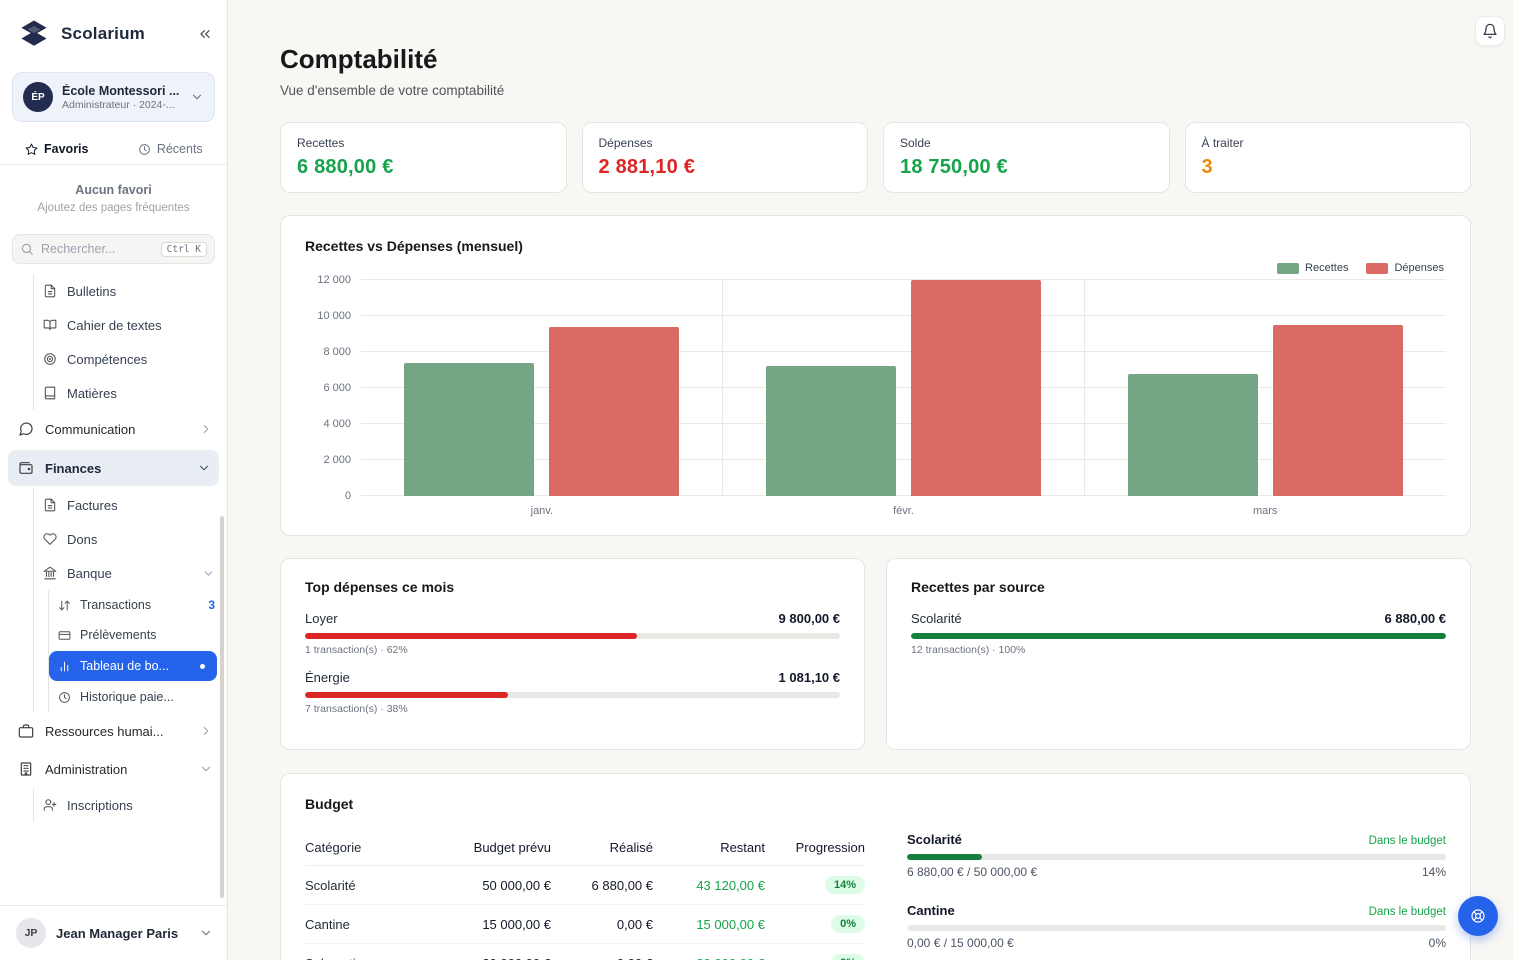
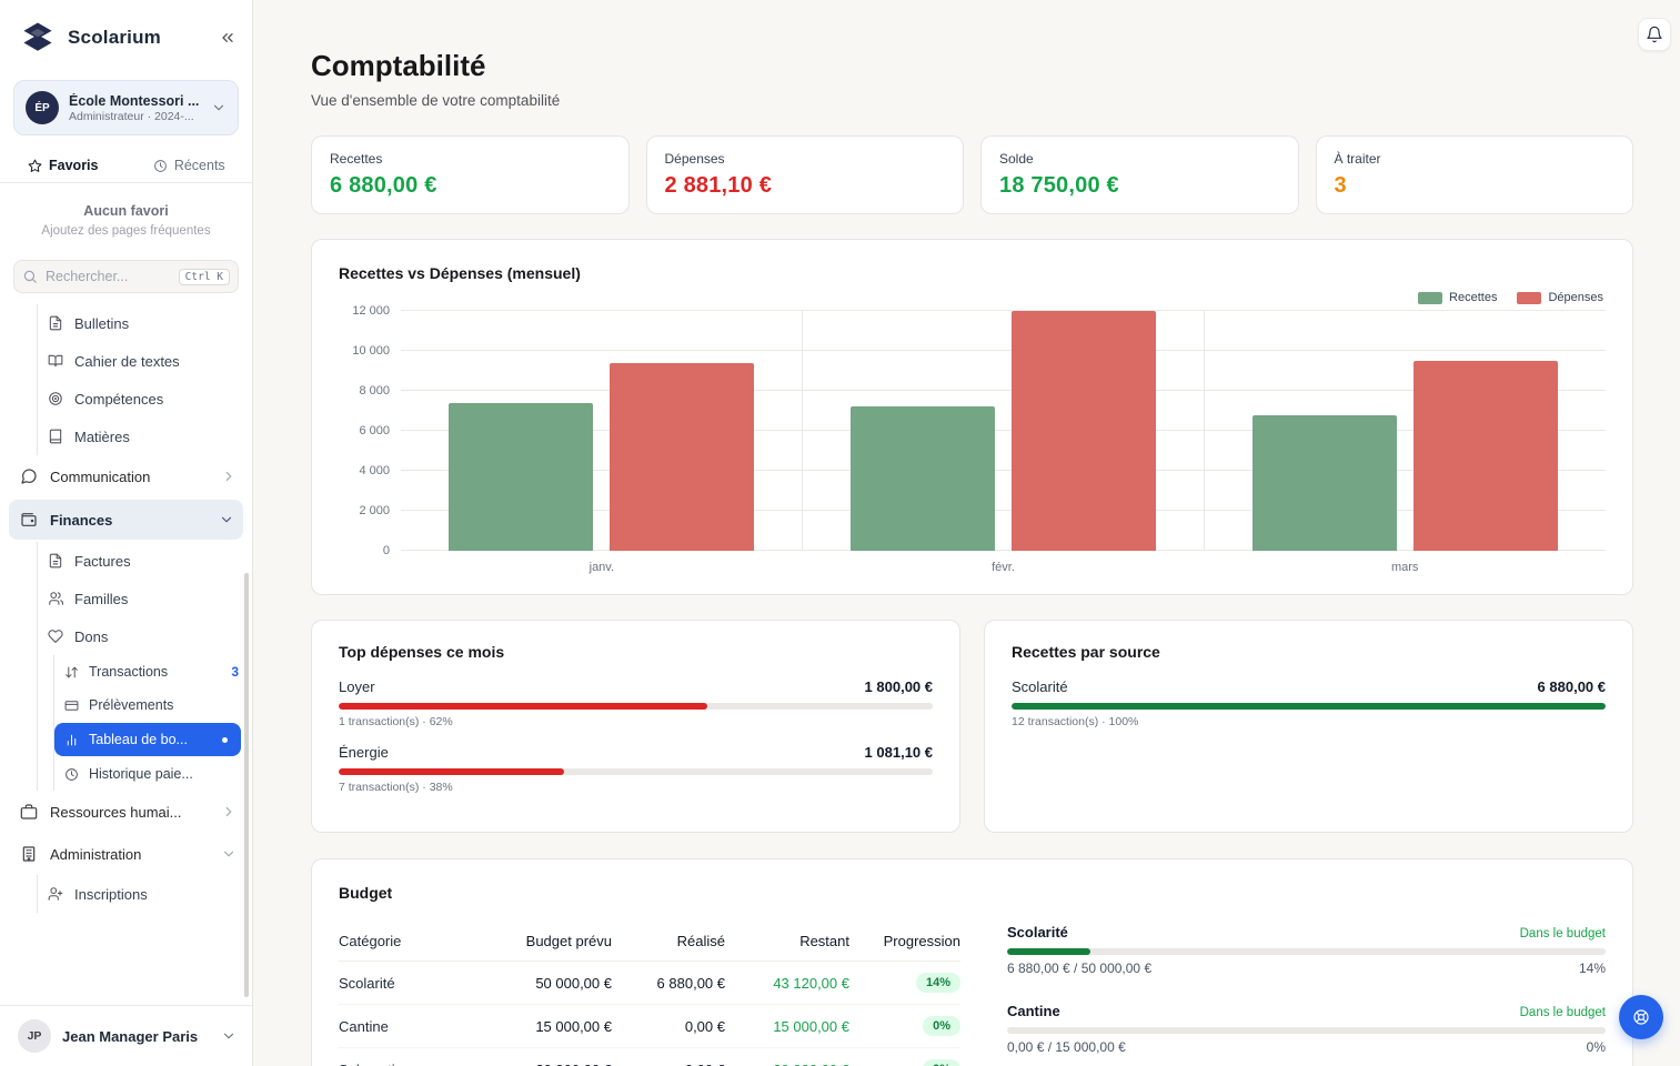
  Scolarium
  ÉP
  École Montessori ...
  Administrateur · 2024-...
  Favoris
  Récents
  Aucun favori
  Ajoutez des pages fréquentes
  Rechercher...
  Ctrl K
  Bulletins
  Cahier de textes
  Compétences
  Matières
  Communication
  Finances
  Factures
+ Familles
  Dons
- Banque
  Transactions
  3
  Prélèvements
  Tableau de bo...
  Historique paie...
  Ressources humai...
  Administration
  Inscriptions
  JP
  Jean Manager Paris
  Comptabilité
  Vue d'ensemble de votre comptabilité
  Recettes
  6 880,00 €
  Dépenses
  2 881,10 €
  Solde
  18 750,00 €
  À traiter
  3
  Recettes vs Dépenses (mensuel)
  Recettes
  Dépenses
  0
  2 000
  4 000
  6 000
  8 000
  10 000
  12 000
  janv.
  févr.
  mars
  Top dépenses ce mois
  Loyer
- 9 800,00 €
+ 1 800,00 €
  1 transaction(s) · 62%
  Énergie
  1 081,10 €
  7 transaction(s) · 38%
  Recettes par source
  Scolarité
  6 880,00 €
  12 transaction(s) · 100%
  Budget
  Catégorie
  Budget prévu
  Réalisé
  Restant
  Progression
  Scolarité
  50 000,00 €
  6 880,00 €
  43 120,00 €
  14%
  Cantine
  15 000,00 €
  0,00 €
  15 000,00 €
  0%
  Scolarité
  Dans le budget
  6 880,00 € / 50 000,00 €
  14%
  Cantine
  Dans le budget
  0,00 € / 15 000,00 €
  0%
